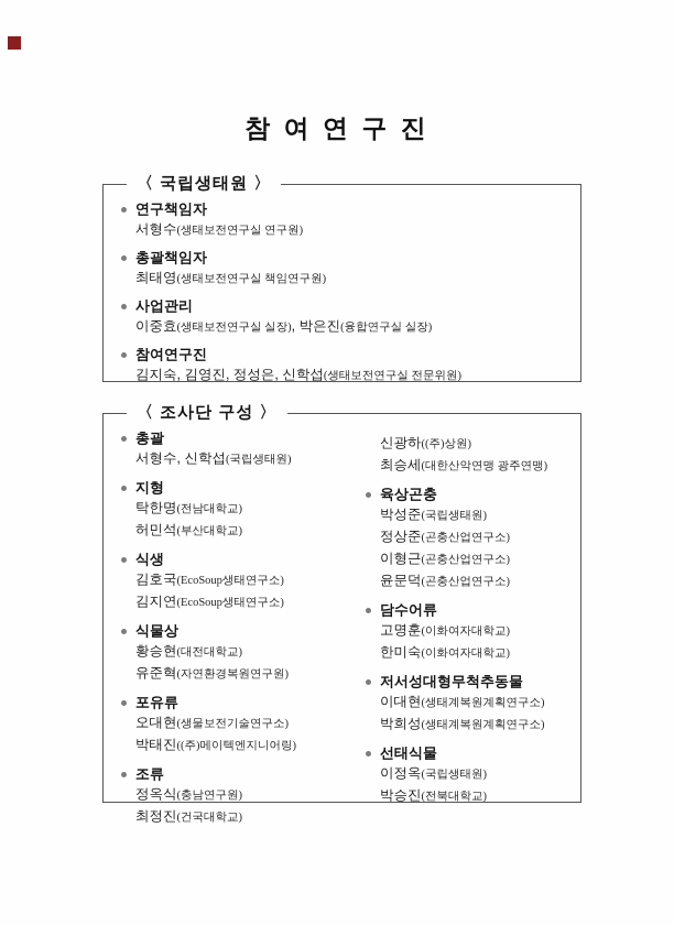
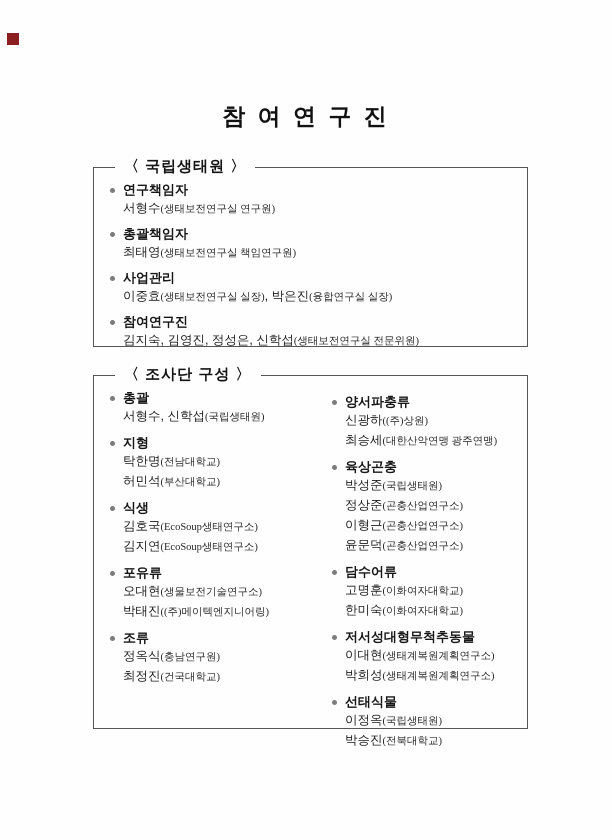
  참 여 연 구 진
  〈 국립생태원 〉
  연구책임자
  서형수(생태보전연구실 연구원)
  총괄책임자
  최태영(생태보전연구실 책임연구원)
  사업관리
  이중효(생태보전연구실 실장), 박은진(융합연구실 실장)
  참여연구진
  김지숙, 김영진, 정성은, 신학섭(생태보전연구실 전문위원)
  〈 조사단 구성 〉
  총괄
  서형수, 신학섭(국립생태원)
  지형
  탁한명(전남대학교)
  허민석(부산대학교)
  식생
  김호국(EcoSoup생태연구소)
  김지연(EcoSoup생태연구소)
- 식물상
- 황승현(대전대학교)
- 유준혁(자연환경복원연구원)
  포유류
  오대현(생물보전기술연구소)
  박태진((주)메이텍엔지니어링)
  조류
  정옥식(충남연구원)
  최정진(건국대학교)
+ 양서파충류
  신광하((주)상원)
  최승세(대한산악연맹 광주연맹)
  육상곤충
  박성준(국립생태원)
  정상준(곤충산업연구소)
  이형근(곤충산업연구소)
  윤문덕(곤충산업연구소)
  담수어류
  고명훈(이화여자대학교)
  한미숙(이화여자대학교)
  저서성대형무척추동물
  이대현(생태계복원계획연구소)
  박희성(생태계복원계획연구소)
  선태식물
  이정옥(국립생태원)
  박승진(전북대학교)
